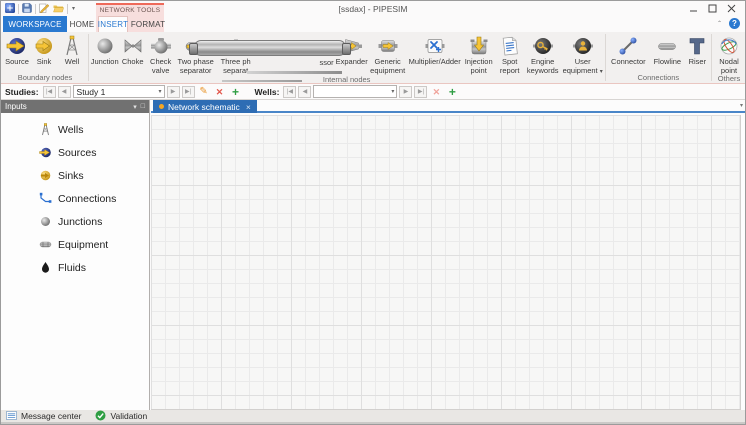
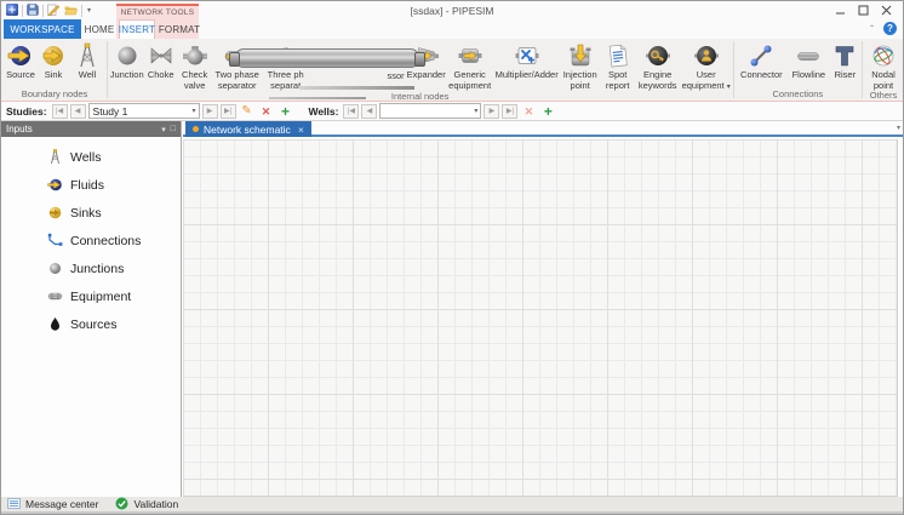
  [ssdax] - PIPESIM
  WORKSPACE
  HOME
  INSERT
  FORMAT
  ?
  Source
  Sink
  Well
  Boundary nodes
  Junction
  Choke
  Check valve
  Two phase separator
  Three ph
  separat
  ssor
  Expander
  Generic equipment
  Multiplier/Adder
  Injection point
  Spot report
  Engine keywords
  User equipment
  Internal nodes
  Connector
  Flowline
  Riser
  Connections
  Nodal point
  Others
  Studies:
  Study 1
  ✎
  ✕
  +
  Wells:
  ✕
  +
  Inputs
  Wells
- Sources
+ Fluids
  Sinks
  Connections
  Junctions
  Equipment
- Fluids
+ Sources
  Network schematic
  ×
  Message center
  Validation
